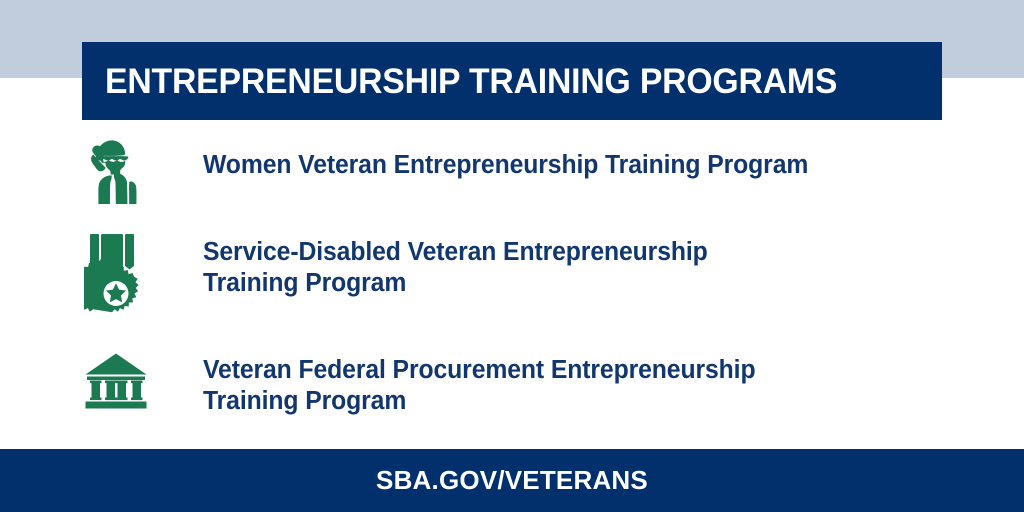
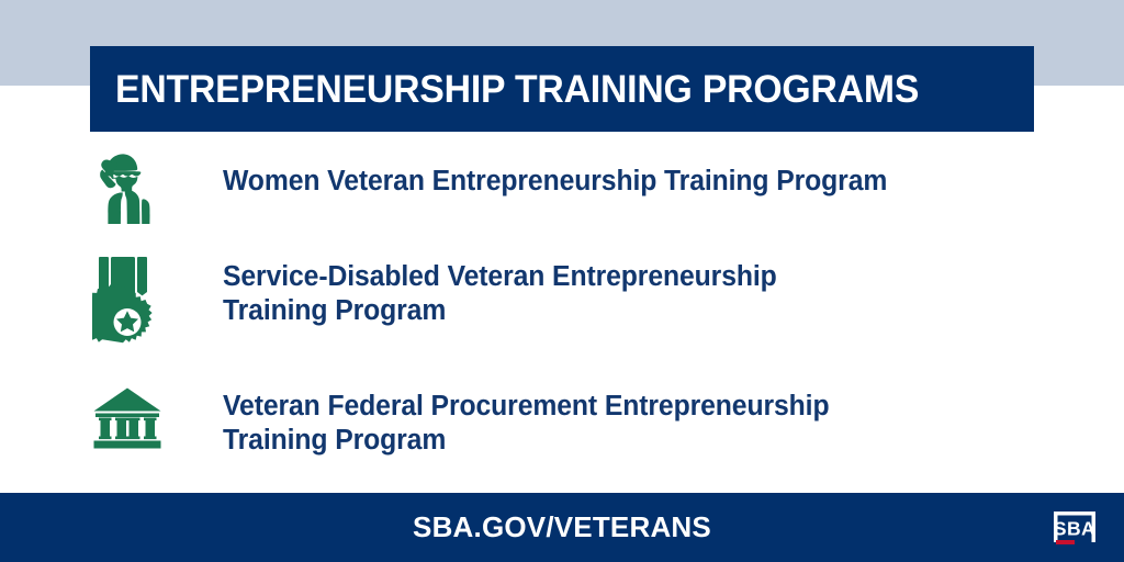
  ENTREPRENEURSHIP TRAINING PROGRAMS
  Women Veteran Entrepreneurship Training Program
  Service-Disabled Veteran Entrepreneurship
  Training Program
  Veteran Federal Procurement Entrepreneurship
  Training Program
  SBA.GOV/VETERANS
+ SBA
